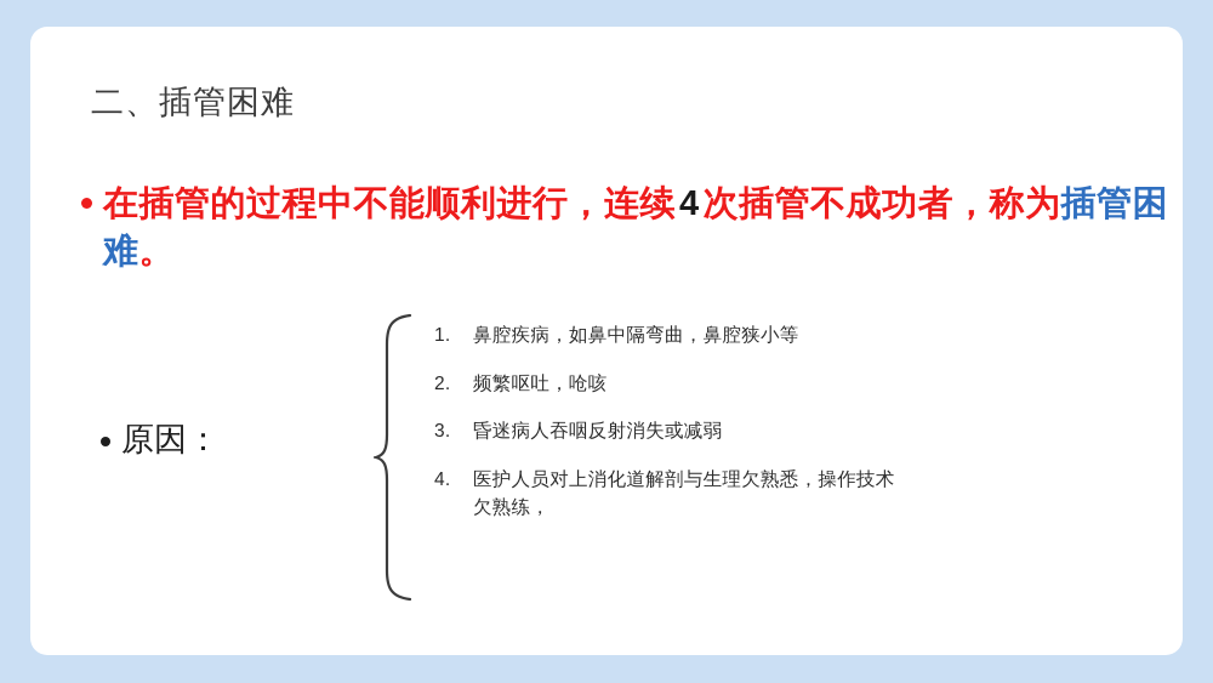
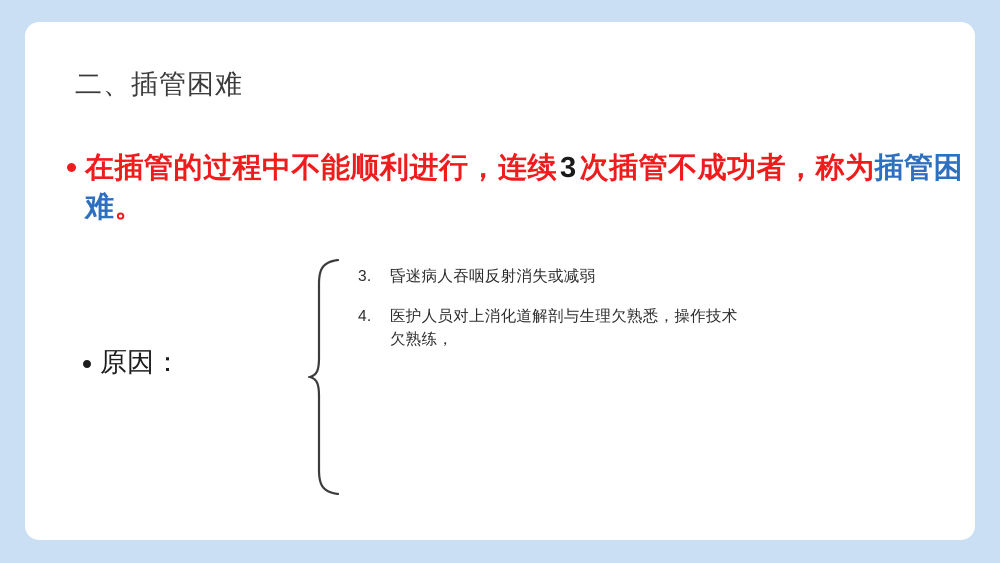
  二、插管困难
- 在插管的过程中不能顺利进行，连续4次插管不成功者，称为插管困难。
+ 在插管的过程中不能顺利进行，连续3次插管不成功者，称为插管困难。
  原因：
- 1.
- 鼻腔疾病，如鼻中隔弯曲，鼻腔狭小等
- 2.
- 频繁呕吐，呛咳
  3.
  昏迷病人吞咽反射消失或减弱
  4.
  医护人员对上消化道解剖与生理欠熟悉，操作技术
  欠熟练，
